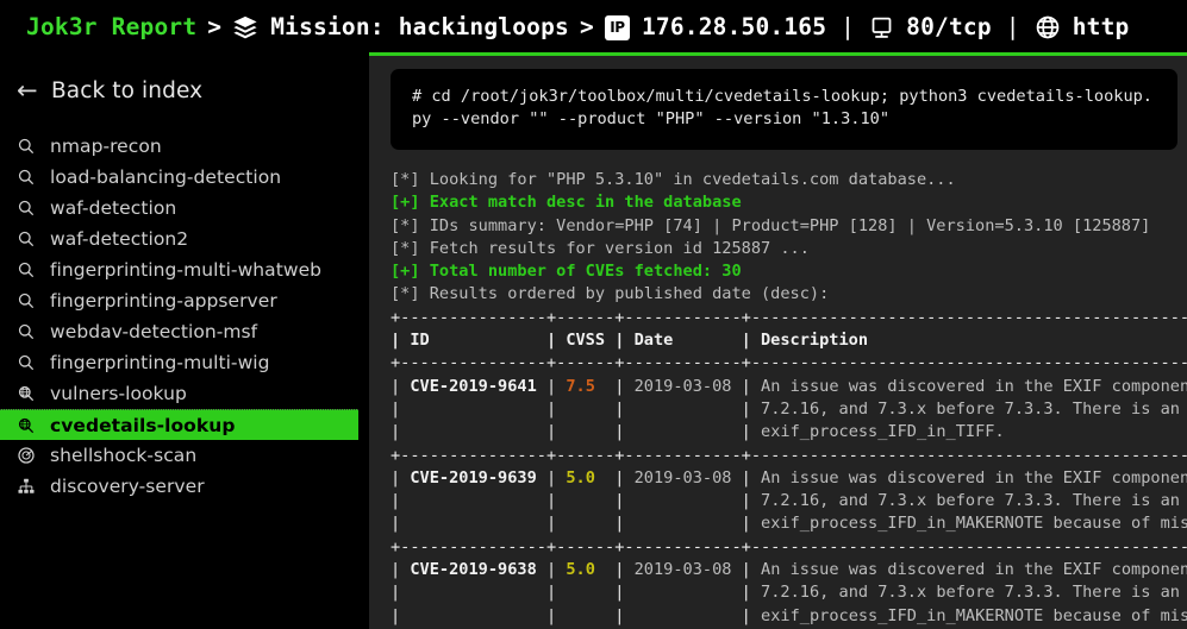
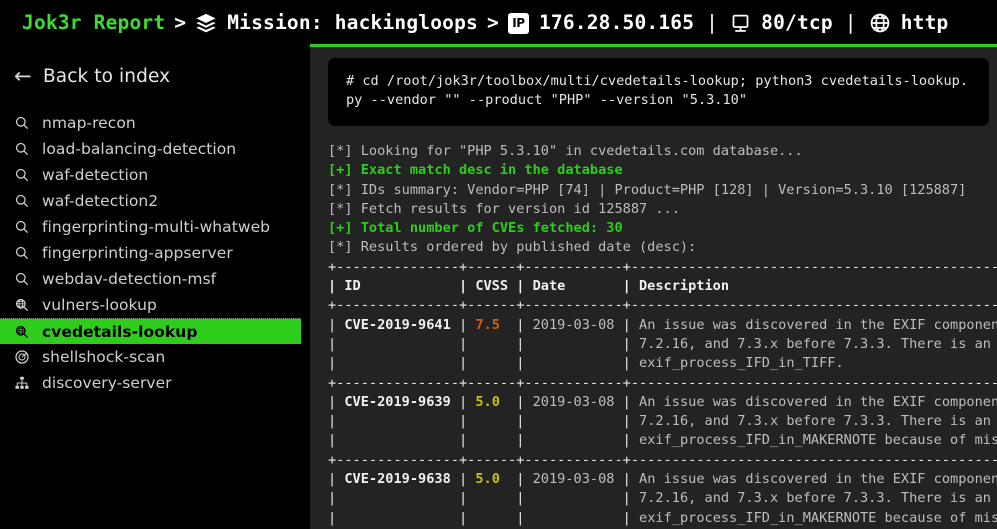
  Jok3r Report
  >
  Mission: hackingloops
  >
  IP
  176.28.50.165
  |
  80/tcp
  |
  http
  ←
  Back to index
  nmap-recon
  load-balancing-detection
  waf-detection
  waf-detection2
  fingerprinting-multi-whatweb
  fingerprinting-appserver
  webdav-detection-msf
- fingerprinting-multi-wig
  vulners-lookup
  cvedetails-lookup
  shellshock-scan
  discovery-server
- # cd /root/jok3r/toolbox/multi/cvedetails-lookup; python3 cvedetails-lookup.py --vendor "" --product "PHP" --version "1.3.10"
+ # cd /root/jok3r/toolbox/multi/cvedetails-lookup; python3 cvedetails-lookup.py --vendor "" --product "PHP" --version "5.3.10"
  [*] Looking for "PHP 5.3.10" in cvedetails.com database...
  [+] Exact match desc in the database
  [*] IDs summary: Vendor=PHP [74] | Product=PHP [128] | Version=5.3.10 [125887]
  [*] Fetch results for version id 125887 ...
  [+] Total number of CVEs fetched: 30
  [*] Results ordered by published date (desc):
  +---------------+------+------------+---------------------------------------------
  | ID | CVSS | Date | Description
  +---------------+------+------------+---------------------------------------------
  | CVE-2019-9641 | 7.5 | 2019-03-08 | An issue was discovered in the EXIF componen
  | | | | 7.2.16, and 7.3.x before 7.3.3. There is an
  | | | | exif_process_IFD_in_TIFF.
  +---------------+------+------------+---------------------------------------------
  | CVE-2019-9639 | 5.0 | 2019-03-08 | An issue was discovered in the EXIF componen
  | | | | 7.2.16, and 7.3.x before 7.3.3. There is an
  | | | | exif_process_IFD_in_MAKERNOTE because of mis
  +---------------+------+------------+---------------------------------------------
  | CVE-2019-9638 | 5.0 | 2019-03-08 | An issue was discovered in the EXIF componen
  | | | | 7.2.16, and 7.3.x before 7.3.3. There is an
  | | | | exif_process_IFD_in_MAKERNOTE because of mis
